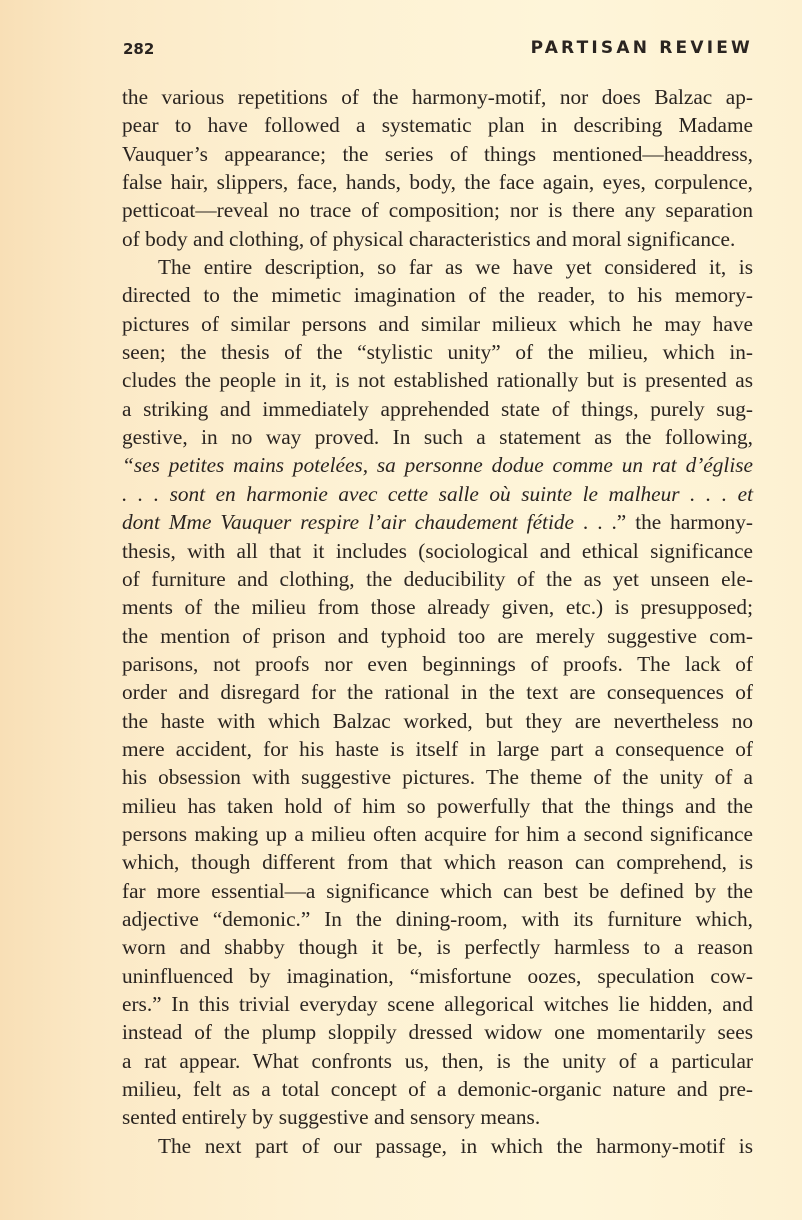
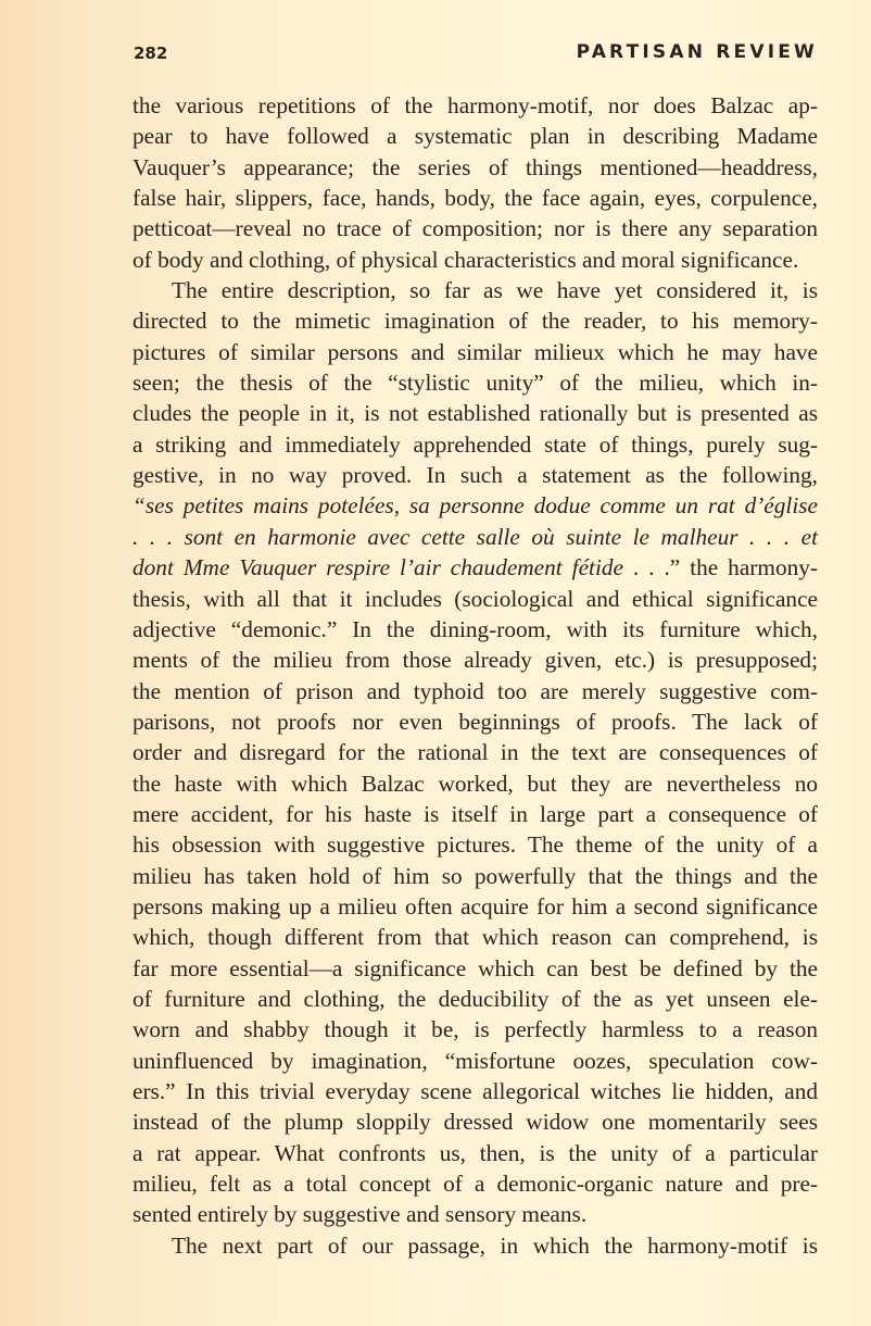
  282
  PARTISAN REVIEW
  the various repetitions of the harmony-motif, nor does Balzac ap-
  pear to have followed a systematic plan in describing Madame
  Vauquer’s appearance; the series of things mentioned—headdress,
  false hair, slippers, face, hands, body, the face again, eyes, corpulence,
  petticoat—reveal no trace of composition; nor is there any separation
  of body and clothing, of physical characteristics and moral significance.
  The entire description, so far as we have yet considered it, is
  directed to the mimetic imagination of the reader, to his memory-
  pictures of similar persons and similar milieux which he may have
  seen; the thesis of the “stylistic unity” of the milieu, which in-
  cludes the people in it, is not established rationally but is presented as
  a striking and immediately apprehended state of things, purely sug-
  gestive, in no way proved. In such a statement as the following,
  “ses petites mains potelées, sa personne dodue comme un rat d’église
  . . . sont en harmonie avec cette salle où suinte le malheur . . . et
  dont Mme Vauquer respire l’air chaudement fétide . . .” the harmony-
  thesis, with all that it includes (sociological and ethical significance
- of furniture and clothing, the deducibility of the as yet unseen ele-
+ adjective “demonic.” In the dining-room, with its furniture which,
  ments of the milieu from those already given, etc.) is presupposed;
  the mention of prison and typhoid too are merely suggestive com-
  parisons, not proofs nor even beginnings of proofs. The lack of
  order and disregard for the rational in the text are consequences of
  the haste with which Balzac worked, but they are nevertheless no
  mere accident, for his haste is itself in large part a consequence of
  his obsession with suggestive pictures. The theme of the unity of a
  milieu has taken hold of him so powerfully that the things and the
  persons making up a milieu often acquire for him a second significance
  which, though different from that which reason can comprehend, is
  far more essential—a significance which can best be defined by the
- adjective “demonic.” In the dining-room, with its furniture which,
+ of furniture and clothing, the deducibility of the as yet unseen ele-
  worn and shabby though it be, is perfectly harmless to a reason
  uninfluenced by imagination, “misfortune oozes, speculation cow-
  ers.” In this trivial everyday scene allegorical witches lie hidden, and
  instead of the plump sloppily dressed widow one momentarily sees
  a rat appear. What confronts us, then, is the unity of a particular
  milieu, felt as a total concept of a demonic-organic nature and pre-
  sented entirely by suggestive and sensory means.
  The next part of our passage, in which the harmony-motif is
